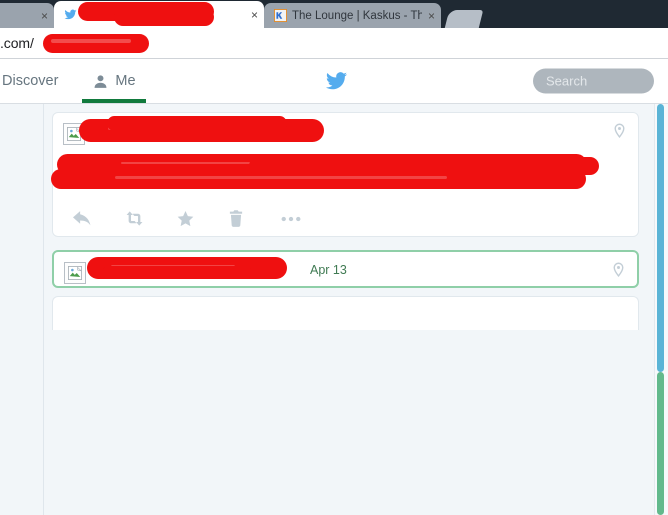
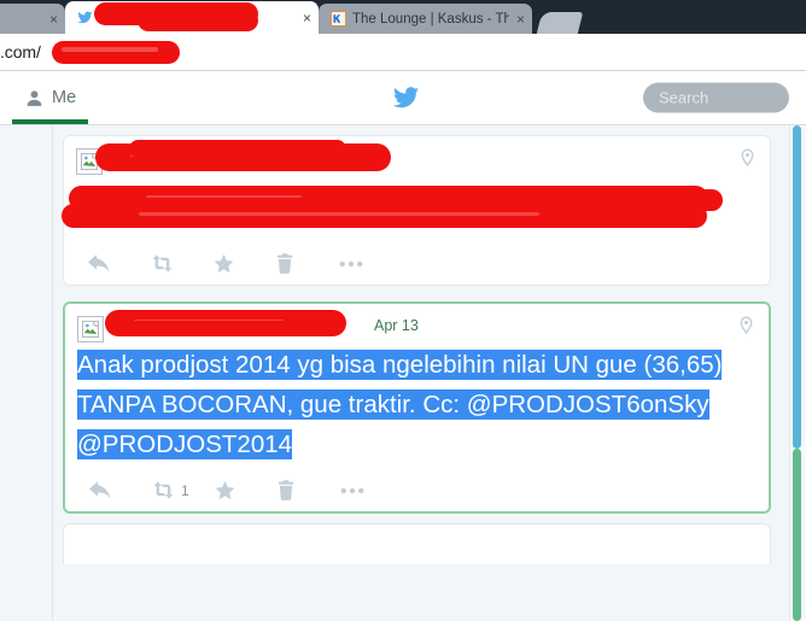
  ×
  ×
  The Lounge | Kaskus - Th
  ×
  .com/
- Discover
  Me
  Search
  Apr 13
+ Anak prodjost 2014 yg bisa ngelebihin nilai UN gue (36,65) TANPA BOCORAN, gue traktir. Cc: @PRODJOST6onSky @PRODJOST2014
+ 1
